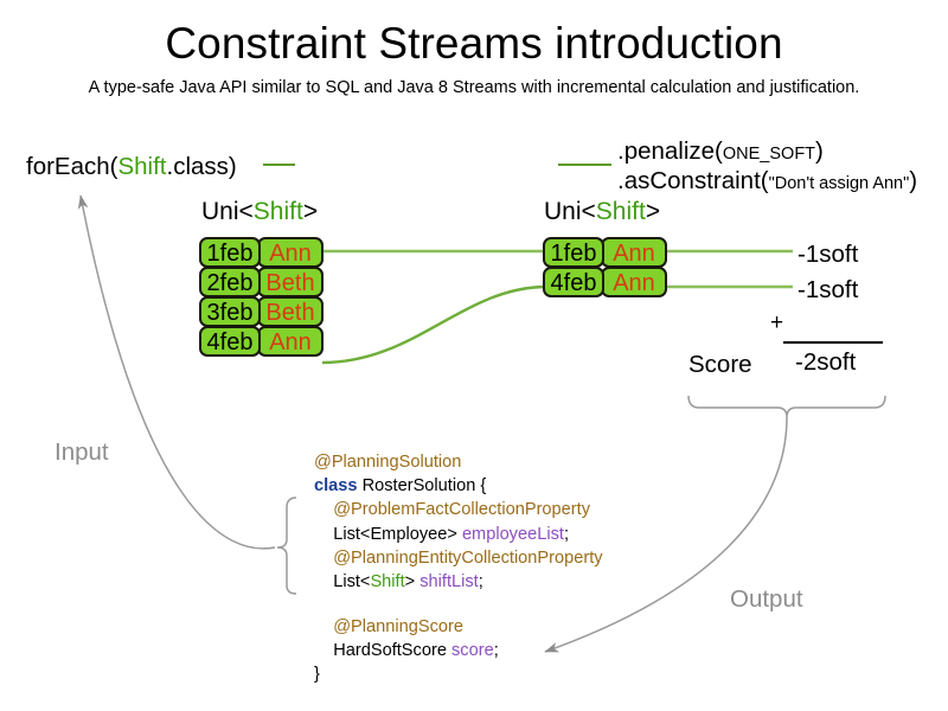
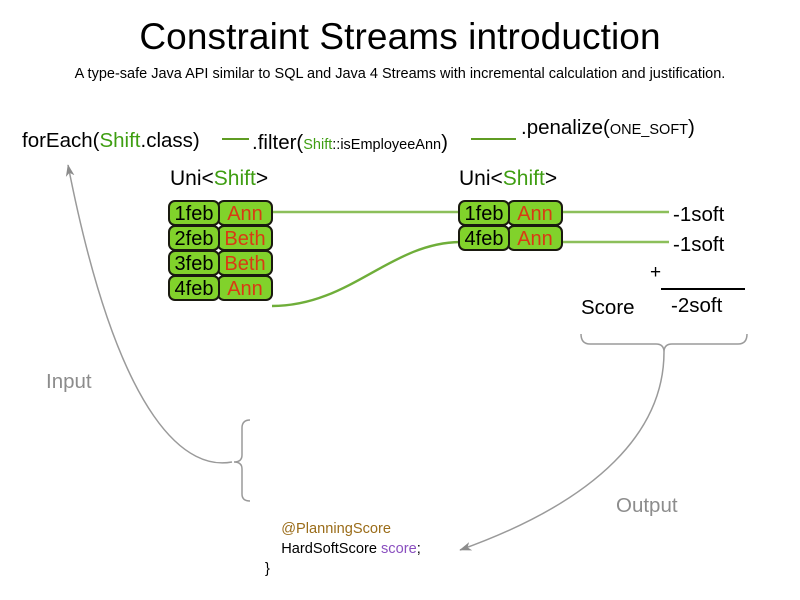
  Constraint Streams introduction
- A type-safe Java API similar to SQL and Java 8 Streams with incremental calculation and justification.
+ A type-safe Java API similar to SQL and Java 4 Streams with incremental calculation and justification.
  forEach(Shift.class)
+ .filter(Shift::isEmployeeAnn)
  .penalize(ONE_SOFT)
- .asConstraint("Don't assign Ann")
  Uni<Shift>
  Uni<Shift>
  1feb
  Ann
  2feb
  Beth
  3feb
  Beth
  4feb
  Ann
  1feb
  Ann
  4feb
  Ann
  -1soft
  -1soft
  +
  Score
  -2soft
- @PlanningSolution class RosterSolution { @ProblemFactCollectionProperty List<Employee> employeeList; @PlanningEntityCollectionProperty List<Shift> shiftList;
  @PlanningScore HardSoftScore score; }
  Input
  Output
